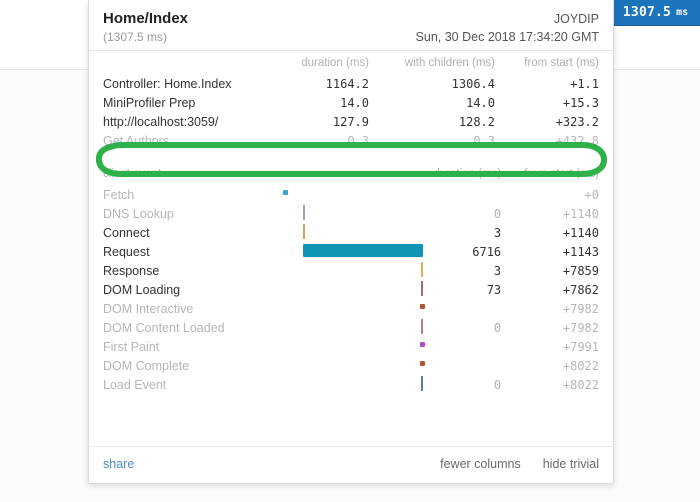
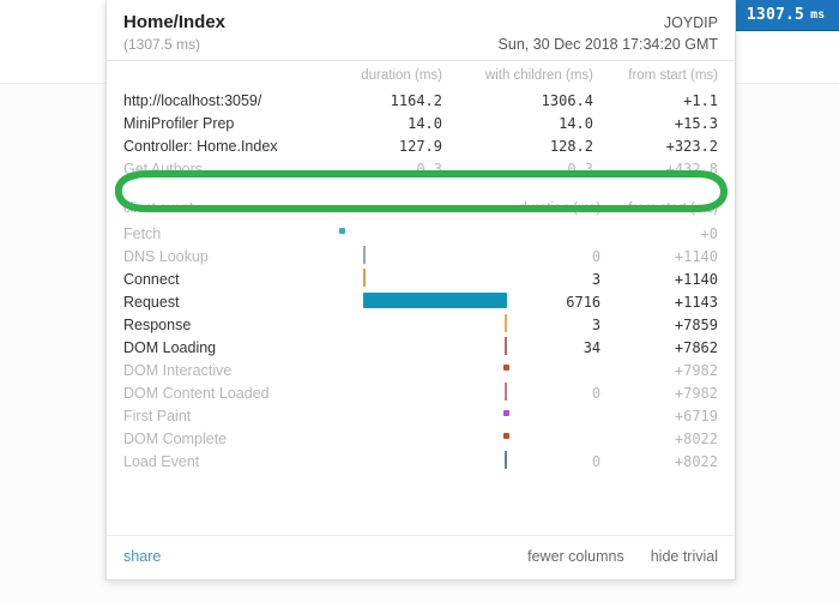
  1307.5
  ms
  Home/Index
  JOYDIP
  (1307.5 ms)
  Sun, 30 Dec 2018 17:34:20 GMT
  	duration (ms)	with children (ms)	from start (ms)
- Controller: Home.Index	1164.2	1306.4	+1.1
+ http://localhost:3059/	1164.2	1306.4	+1.1
  MiniProfiler Prep	14.0	14.0	+15.3
- http://localhost:3059/	127.9	128.2	+323.2
+ Controller: Home.Index	127.9	128.2	+323.2
  Get Authors	0.3	0.3	+432.8
  Fetch			+0
  DNS Lookup		0	+1140
  Connect		3	+1140
  Request		6716	+1143
  Response		3	+7859
- DOM Loading		73	+7862
+ DOM Loading		34	+7862
  DOM Interactive			+7982
  DOM Content Loaded		0	+7982
- First Paint			+7991
+ First Paint			+6719
  DOM Complete			+8022
  Load Event		0	+8022
  share
  fewer columns
  hide trivial
